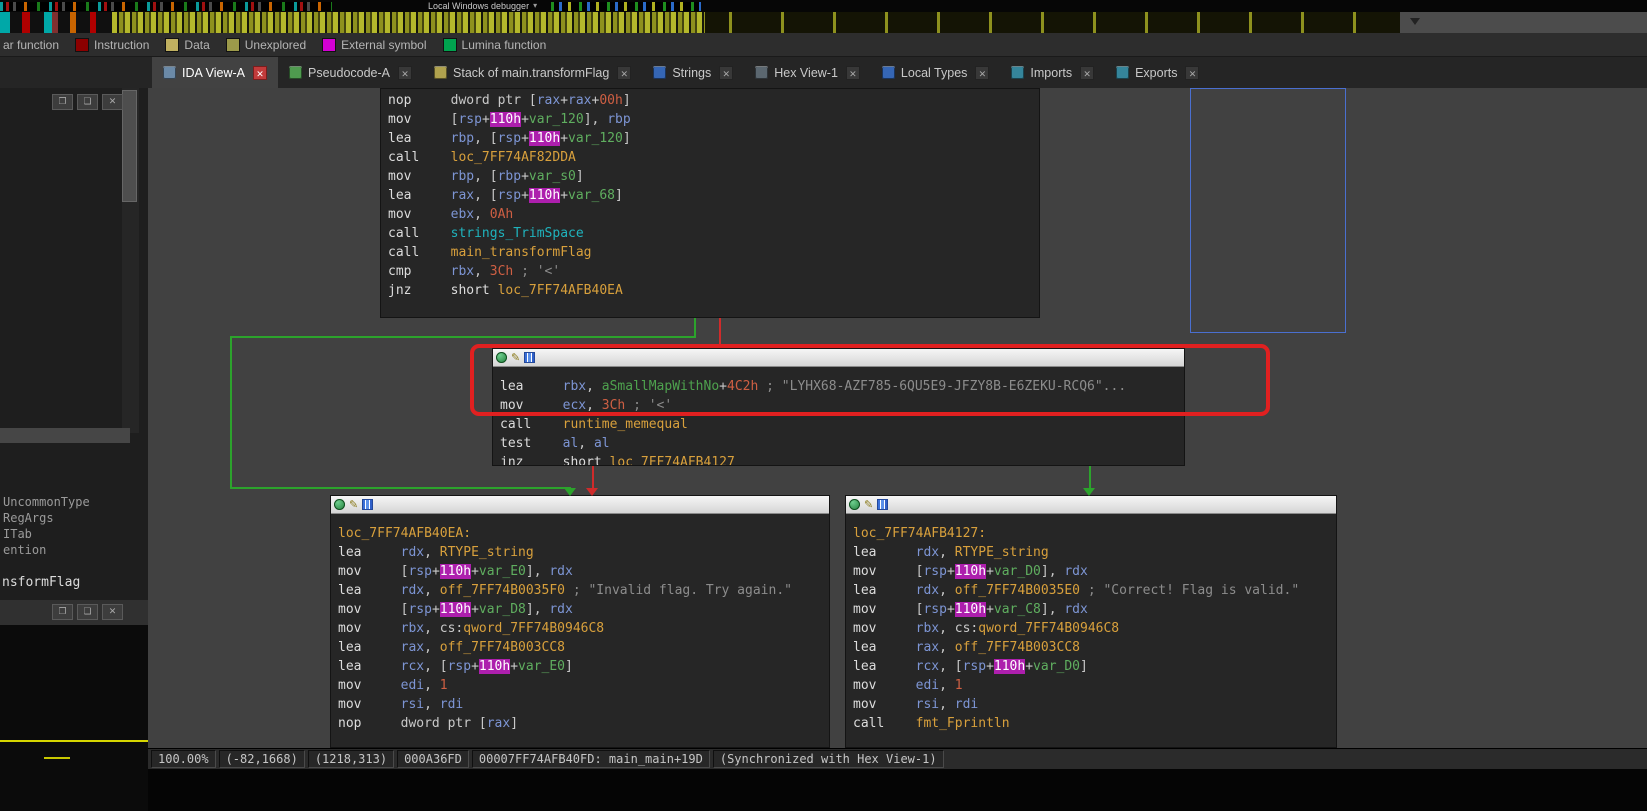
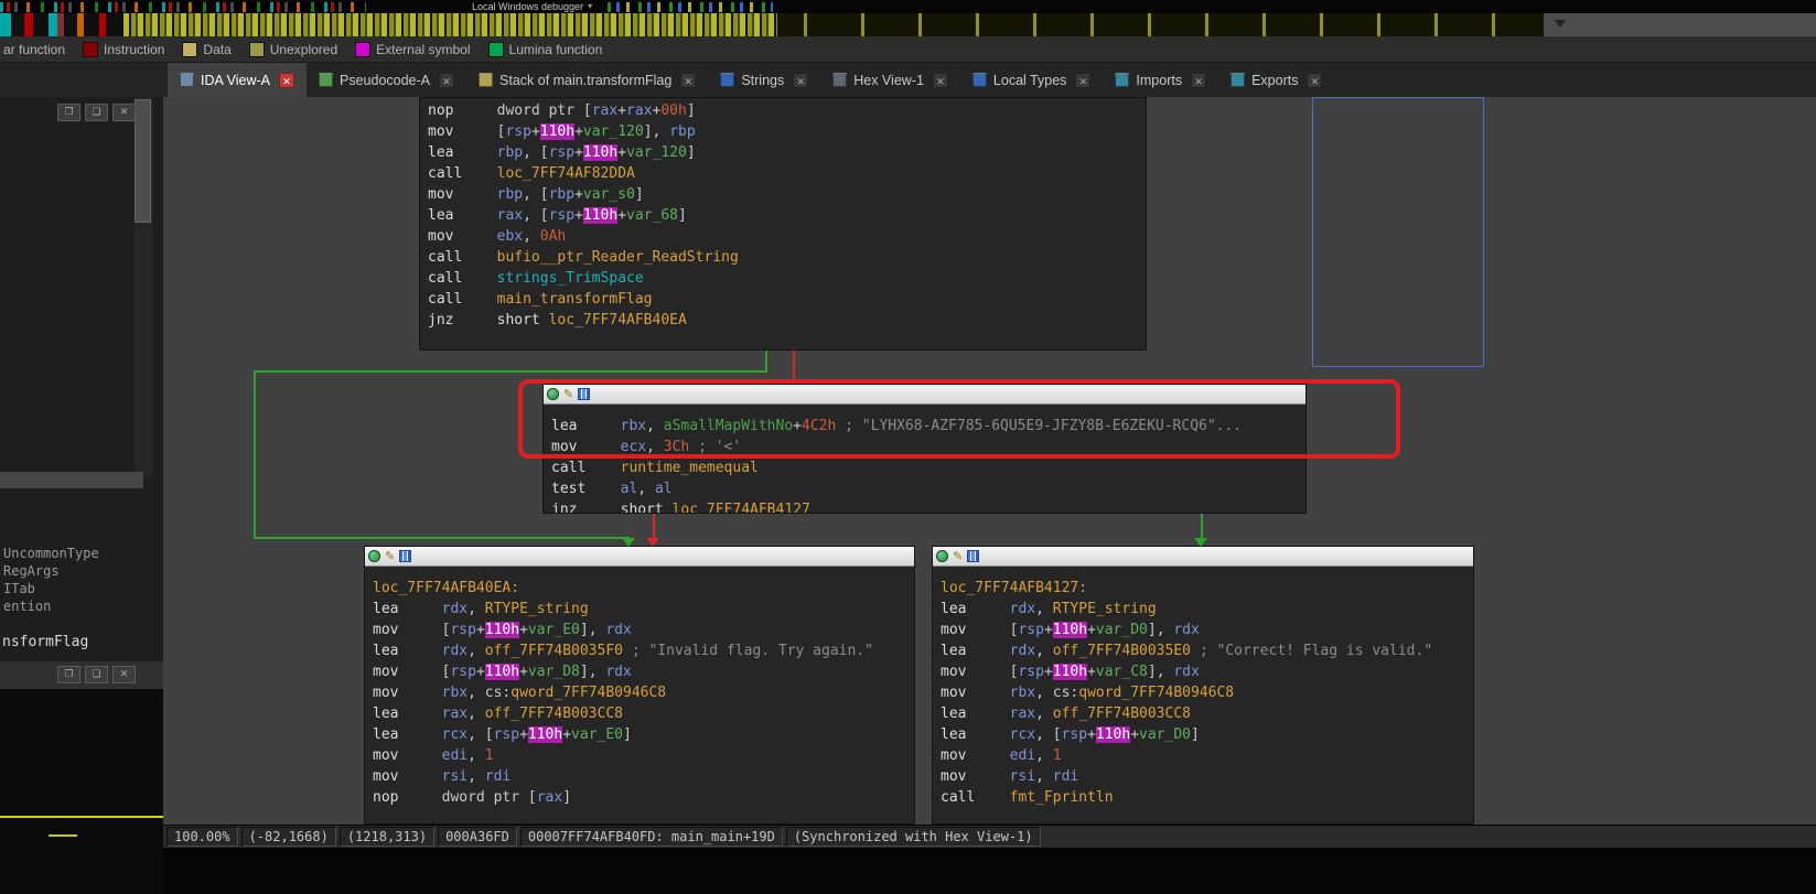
  Local Windows debugger
  ▾
  ar function
  Instruction
  Data
  Unexplored
  External symbol
  Lumina function
  IDA View-A
  ✕
  Pseudocode-A
  ✕
  Stack of main.transformFlag
  ✕
  Strings
  ✕
  Hex View-1
  ✕
  Local Types
  ✕
  Imports
  ✕
  Exports
  ✕
  ❐
  ❏
  ✕
  UncommonType
  RegArgs
  ITab
  ention
  nsformFlag
  ❐
  ❏
  ✕
  nop dword ptr [rax+rax+00h]
  mov [rsp+110h+var_120], rbp
  lea rbp, [rsp+110h+var_120]
  call loc_7FF74AF82DDA
  mov rbp, [rbp+var_s0]
  lea rax, [rsp+110h+var_68]
  mov ebx, 0Ah
+ call bufio__ptr_Reader_ReadString
  call strings_TrimSpace
  call main_transformFlag
- cmp rbx, 3Ch ; '<'
  jnz short loc_7FF74AFB40EA
  ✎
  lea rbx, aSmallMapWithNo+4C2h ; "LYHX68-AZF785-6QU5E9-JFZY8B-E6ZEKU-RCQ6"...
  mov ecx, 3Ch ; '<'
  call runtime_memequal
  test al, al
  jnz short loc_7FF74AFB4127
  ✎
  loc_7FF74AFB40EA:
  lea rdx, RTYPE_string
  mov [rsp+110h+var_E0], rdx
  lea rdx, off_7FF74B0035F0 ; "Invalid flag. Try again."
  mov [rsp+110h+var_D8], rdx
  mov rbx, cs:qword_7FF74B0946C8
  lea rax, off_7FF74B003CC8
  lea rcx, [rsp+110h+var_E0]
  mov edi, 1
  mov rsi, rdi
  nop dword ptr [rax]
  ✎
  loc_7FF74AFB4127:
  lea rdx, RTYPE_string
  mov [rsp+110h+var_D0], rdx
  lea rdx, off_7FF74B0035E0 ; "Correct! Flag is valid."
  mov [rsp+110h+var_C8], rdx
  mov rbx, cs:qword_7FF74B0946C8
  lea rax, off_7FF74B003CC8
  lea rcx, [rsp+110h+var_D0]
  mov edi, 1
  mov rsi, rdi
  call fmt_Fprintln
  100.00%
  (-82,1668)
  (1218,313)
  000A36FD
  00007FF74AFB40FD: main_main+19D
  (Synchronized with Hex View-1)
